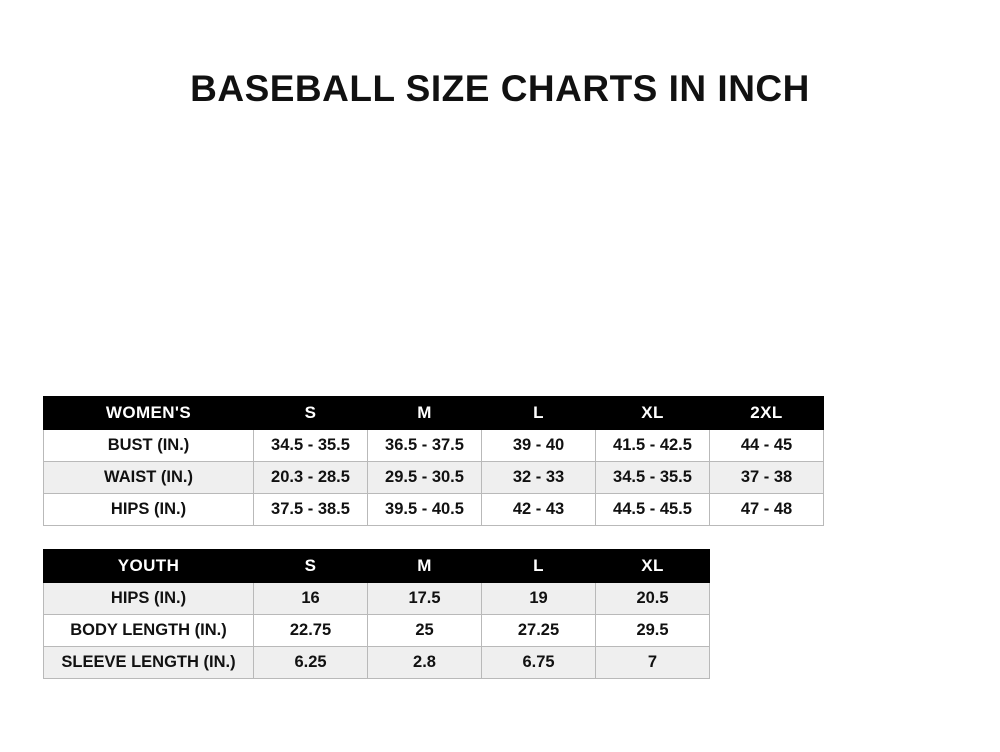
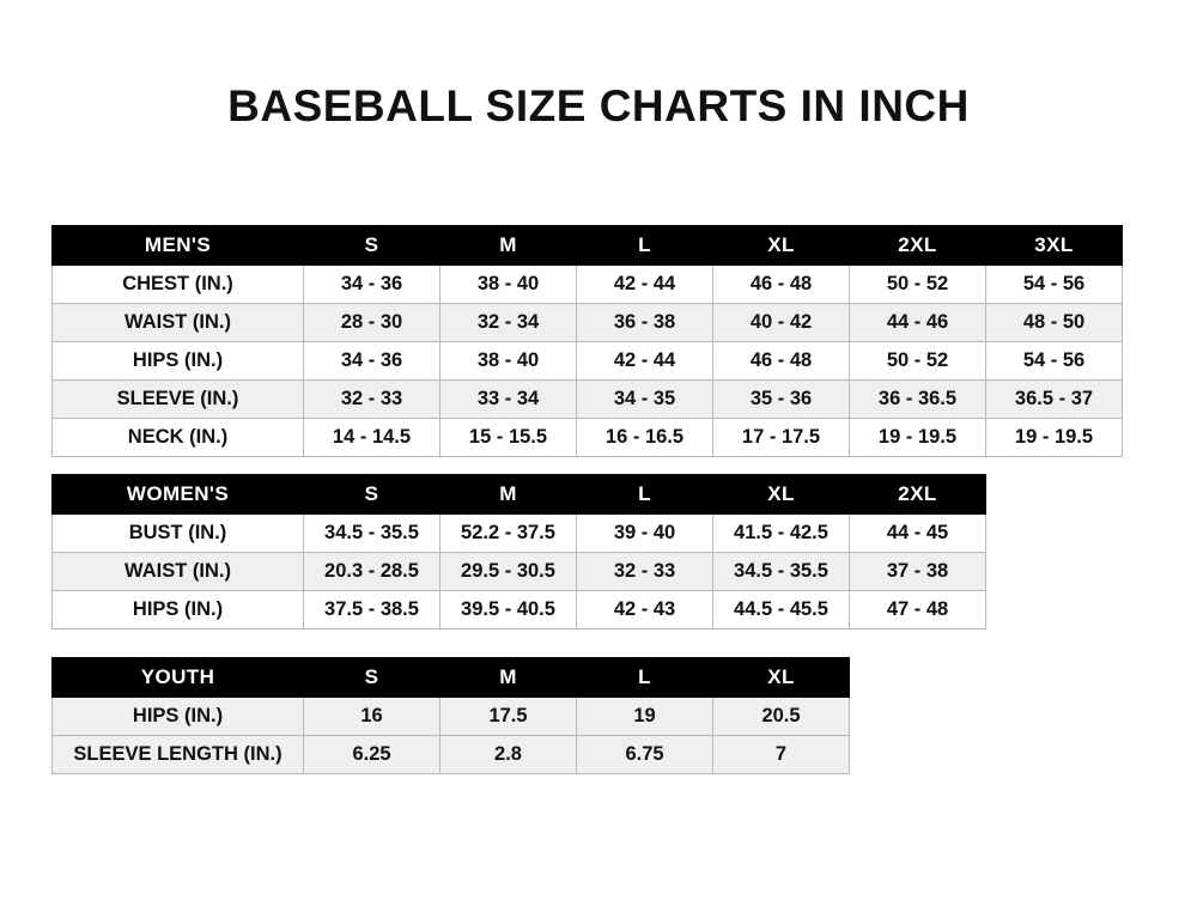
  BASEBALL SIZE CHARTS IN INCH
+ MEN'S	S	M	L	XL	2XL	3XL
+ CHEST (IN.)	34 - 36	38 - 40	42 - 44	46 - 48	50 - 52	54 - 56
+ WAIST (IN.)	28 - 30	32 - 34	36 - 38	40 - 42	44 - 46	48 - 50
+ HIPS (IN.)	34 - 36	38 - 40	42 - 44	46 - 48	50 - 52	54 - 56
+ SLEEVE (IN.)	32 - 33	33 - 34	34 - 35	35 - 36	36 - 36.5	36.5 - 37
+ NECK (IN.)	14 - 14.5	15 - 15.5	16 - 16.5	17 - 17.5	19 - 19.5	19 - 19.5
  WOMEN'S	S	M	L	XL	2XL
- BUST (IN.)	34.5 - 35.5	36.5 - 37.5	39 - 40	41.5 - 42.5	44 - 45
+ BUST (IN.)	34.5 - 35.5	52.2 - 37.5	39 - 40	41.5 - 42.5	44 - 45
  WAIST (IN.)	20.3 - 28.5	29.5 - 30.5	32 - 33	34.5 - 35.5	37 - 38
  HIPS (IN.)	37.5 - 38.5	39.5 - 40.5	42 - 43	44.5 - 45.5	47 - 48
  YOUTH	S	M	L	XL
  HIPS (IN.)	16	17.5	19	20.5
- BODY LENGTH (IN.)	22.75	25	27.25	29.5
  SLEEVE LENGTH (IN.)	6.25	2.8	6.75	7
